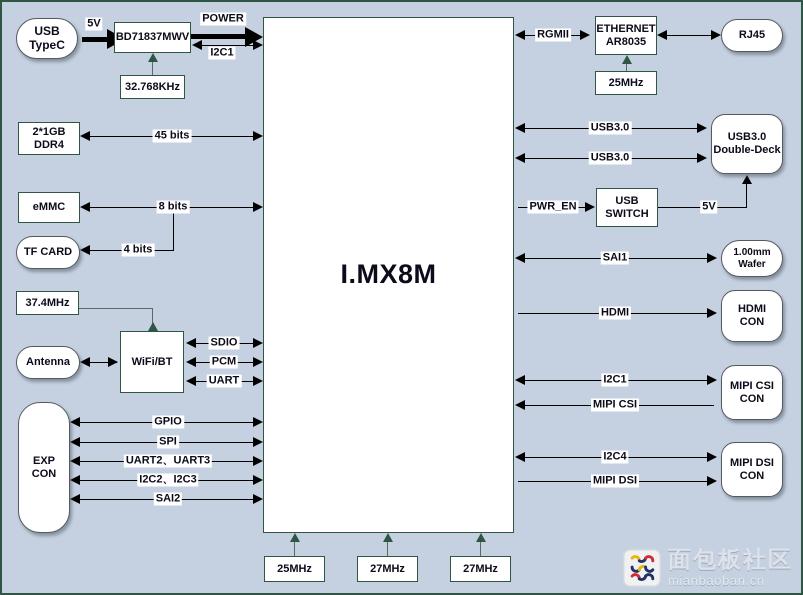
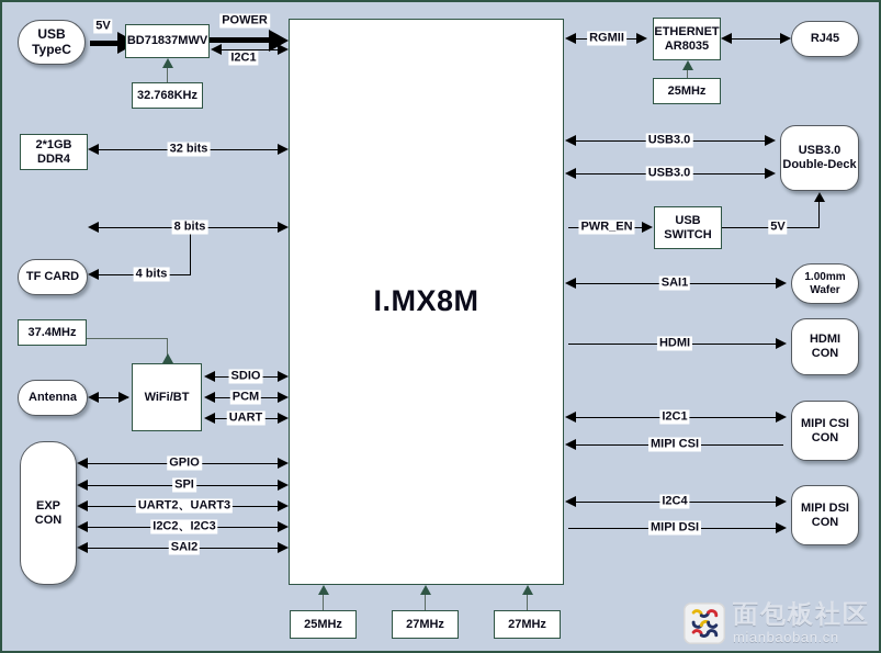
  I.MX8M
  USB
  TypeC
  5V
  BD71837MWV
  POWER
  I2C1
  32.768KHz
  2*1GB
  DDR4
- 45 bits
+ 32 bits
- eMMC
  8 bits
  TF CARD
  4 bits
  37.4MHz
  WiFi/BT
  Antenna
  SDIO
  PCM
  UART
  EXP
  CON
  GPIO
  SPI
  UART2、UART3
  I2C2、I2C3
  SAI2
  RGMII
  ETHERNET
  AR8035
  25MHz
  RJ45
  USB3.0
  USB3.0
  USB3.0
  Double-Deck
  PWR_EN
  USB
  SWITCH
  5V
  SAI1
  1.00mm
  Wafer
  HDMI
  HDMI
  CON
  I2C1
  MIPI CSI
  MIPI CSI
  CON
  I2C4
  MIPI DSI
  MIPI DSI
  CON
  25MHz
  27MHz
  27MHz
  面包板社区
  mianbaoban.cn
